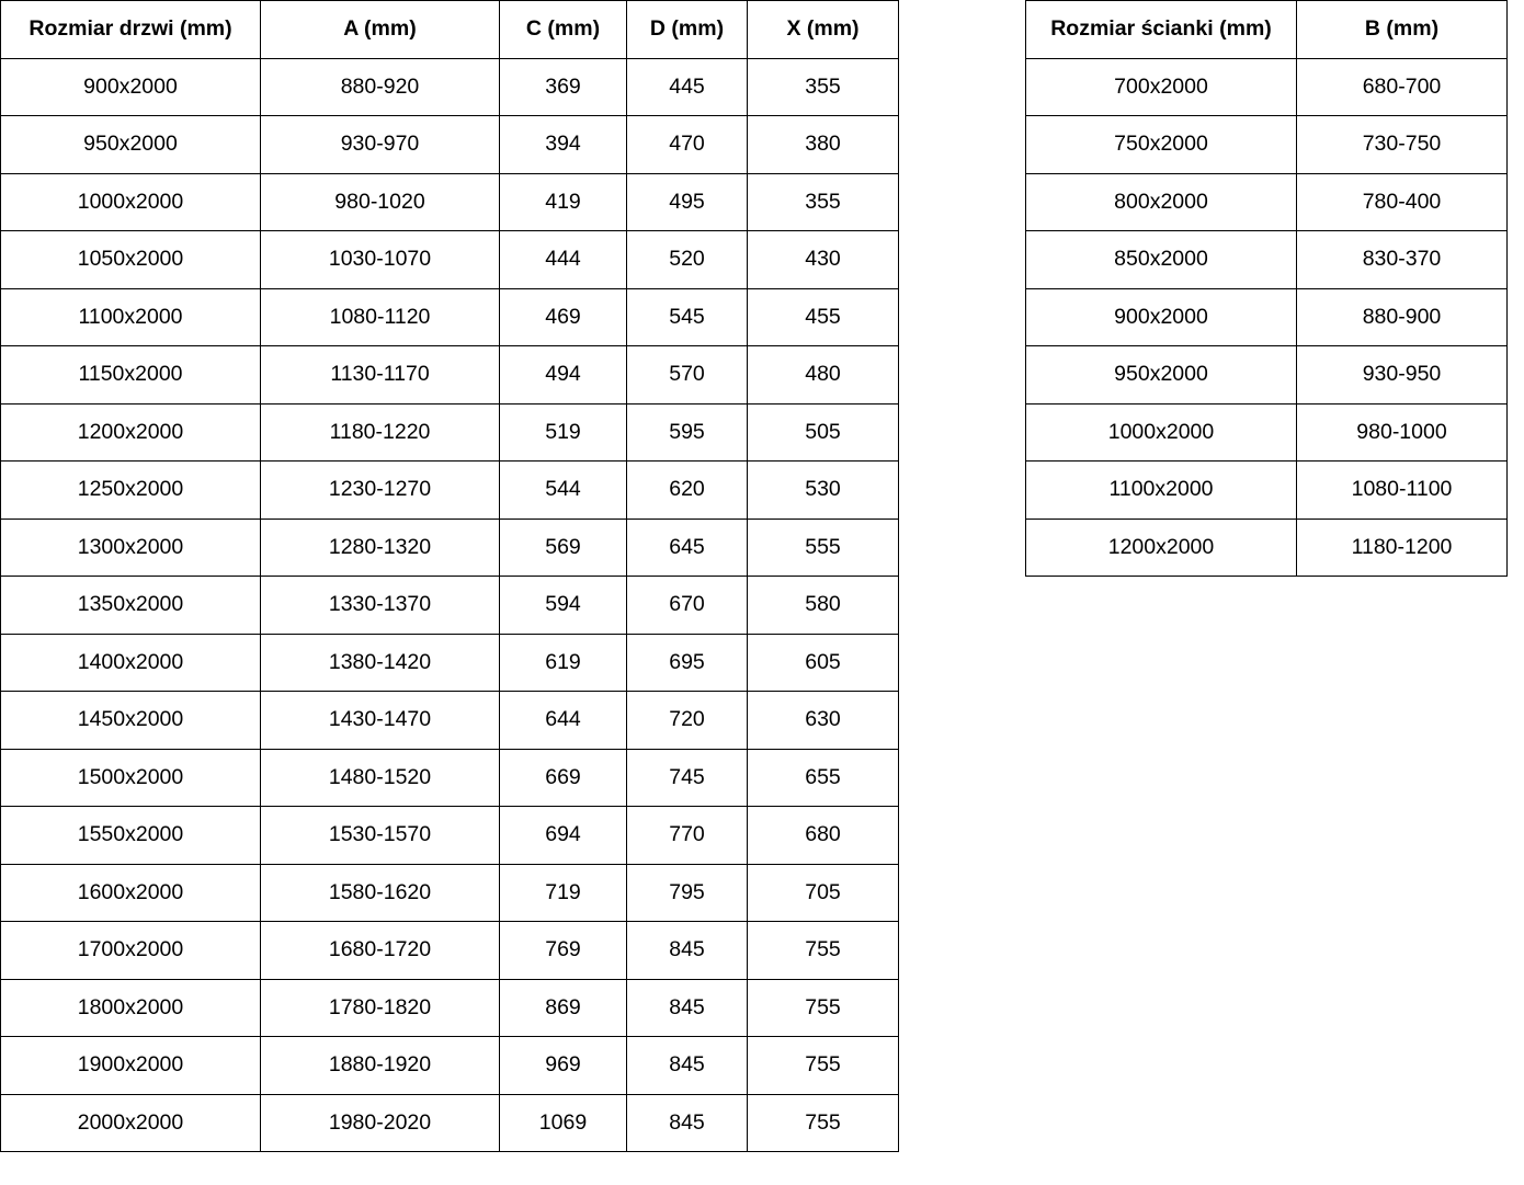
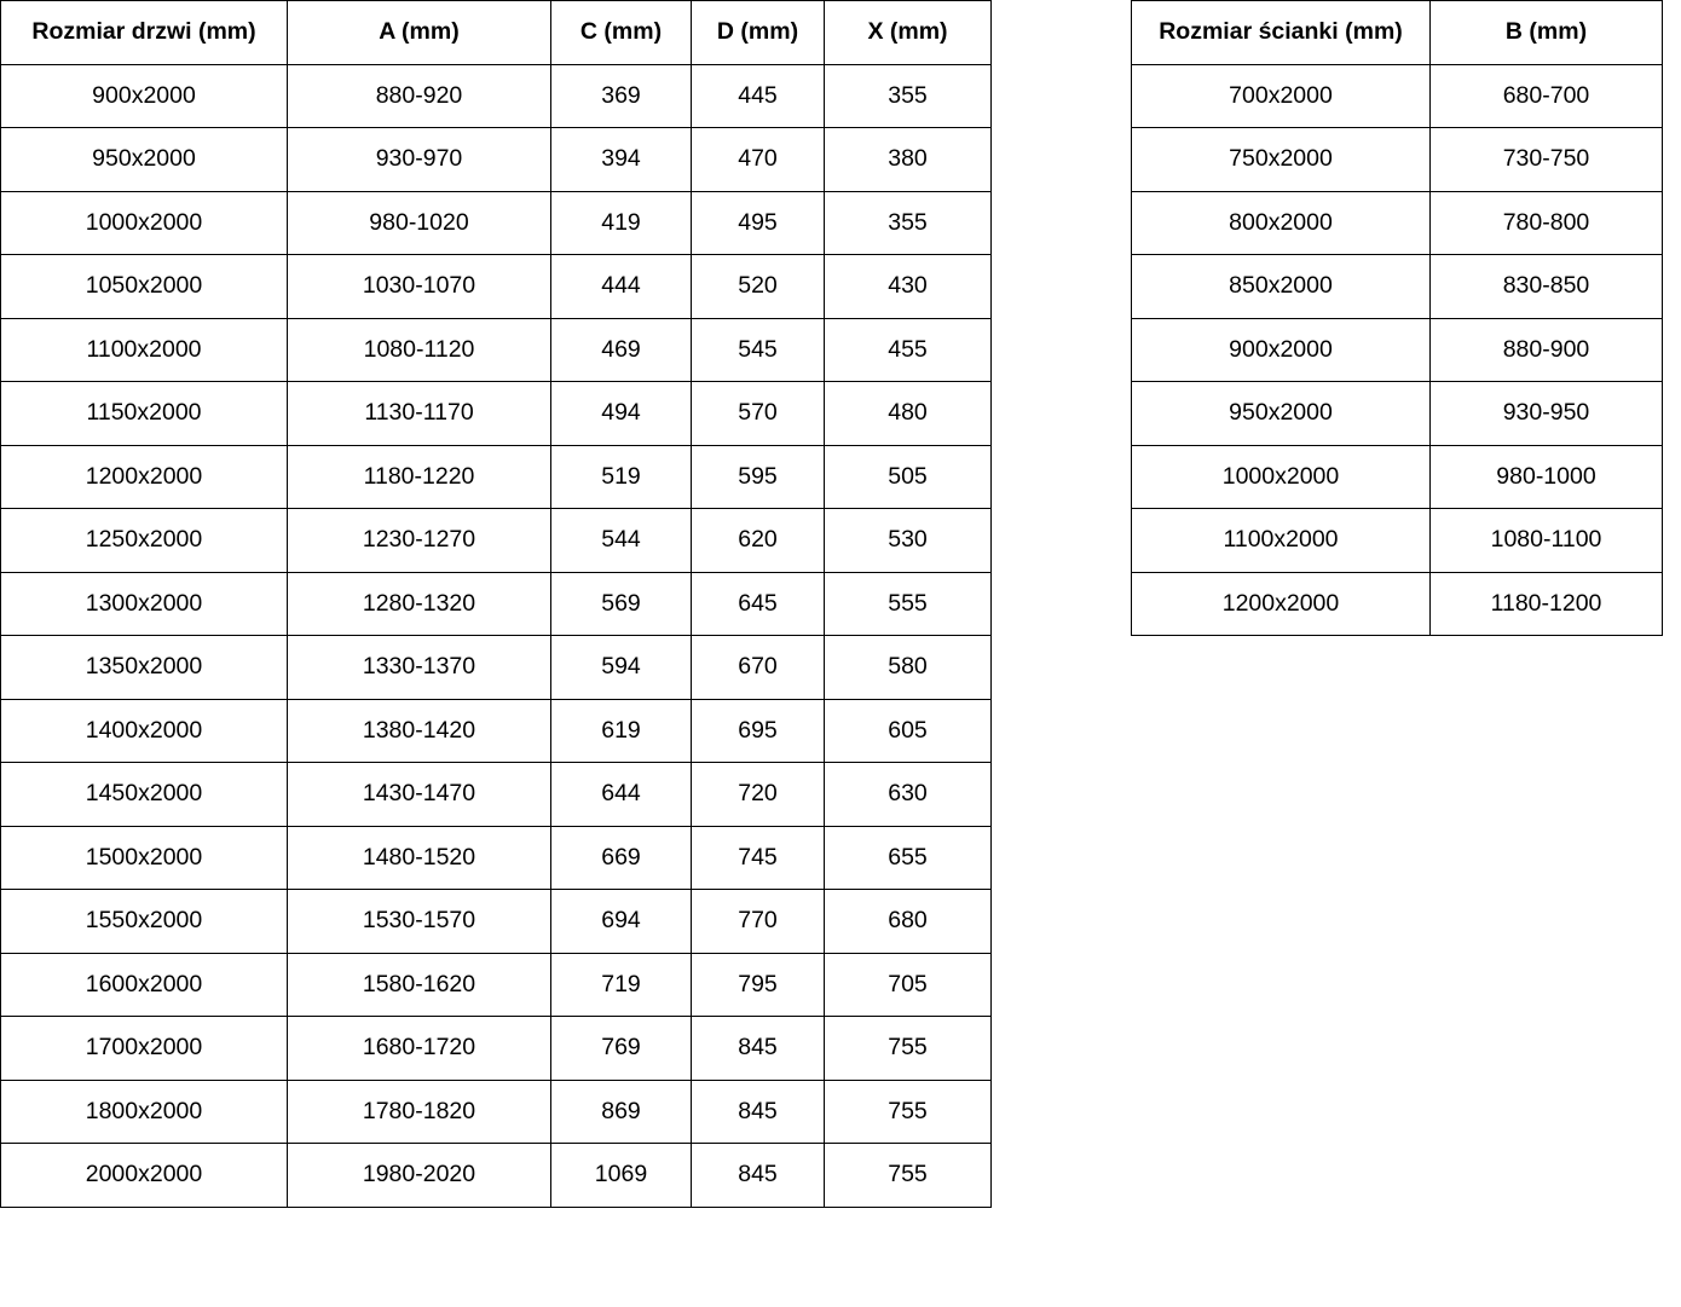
  Rozmiar drzwi (mm)	A (mm)	C (mm)	D (mm)	X (mm)
  900x2000	880-920	369	445	355
  950x2000	930-970	394	470	380
  1000x2000	980-1020	419	495	355
  1050x2000	1030-1070	444	520	430
  1100x2000	1080-1120	469	545	455
  1150x2000	1130-1170	494	570	480
  1200x2000	1180-1220	519	595	505
  1250x2000	1230-1270	544	620	530
  1300x2000	1280-1320	569	645	555
  1350x2000	1330-1370	594	670	580
  1400x2000	1380-1420	619	695	605
  1450x2000	1430-1470	644	720	630
  1500x2000	1480-1520	669	745	655
  1550x2000	1530-1570	694	770	680
  1600x2000	1580-1620	719	795	705
  1700x2000	1680-1720	769	845	755
  1800x2000	1780-1820	869	845	755
- 1900x2000	1880-1920	969	845	755
  2000x2000	1980-2020	1069	845	755
  Rozmiar ścianki (mm)	B (mm)
  700x2000	680-700
  750x2000	730-750
- 800x2000	780-400
+ 800x2000	780-800
- 850x2000	830-370
+ 850x2000	830-850
  900x2000	880-900
  950x2000	930-950
  1000x2000	980-1000
  1100x2000	1080-1100
  1200x2000	1180-1200
